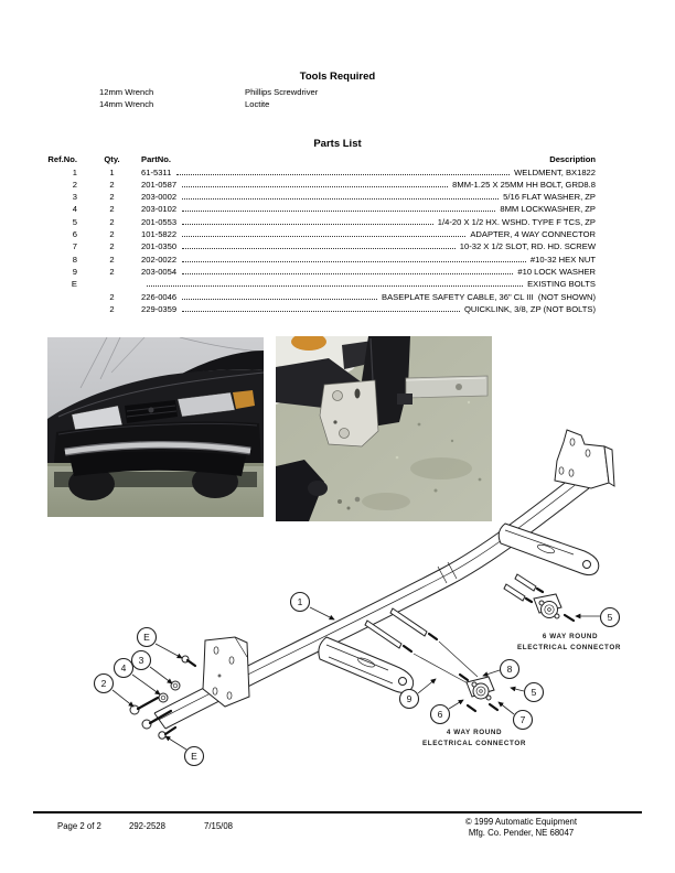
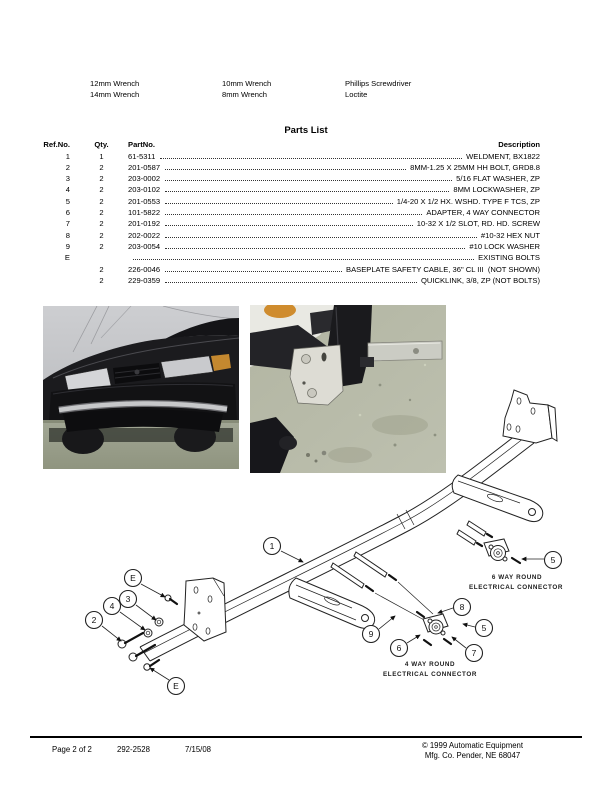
- Tools Required
  12mm Wrench
  14mm Wrench
+ 10mm Wrench
+ 8mm Wrench
  Phillips Screwdriver
  Loctite
  Parts List
  Ref.No.
  Qty.
  PartNo.
  Description
  1
  1
  61-5311
  WELDMENT, BX1822
  2
  2
  201-0587
  8MM-1.25 X 25MM HH BOLT, GRD8.8
  3
  2
  203-0002
  5/16 FLAT WASHER, ZP
  4
  2
  203-0102
  8MM LOCKWASHER, ZP
  5
  2
  201-0553
  1/4-20 X 1/2 HX. WSHD. TYPE F TCS, ZP
  6
  2
  101-5822
  ADAPTER, 4 WAY CONNECTOR
  7
  2
- 201-0350
+ 201-0192
  10-32 X 1/2 SLOT, RD. HD. SCREW
  8
  2
  202-0022
  #10-32 HEX NUT
  9
  2
  203-0054
  #10 LOCK WASHER
  E
  EXISTING BOLTS
  2
  226-0046
  BASEPLATE SAFETY CABLE, 36" CL III (NOT SHOWN)
  2
  229-0359
  QUICKLINK, 3/8, ZP (NOT BOLTS)
  1
  E
  3
  4
  2
  E
  5
  8
  5
  7
  6
  9
  Page 2 of 2
  292-2528
  7/15/08
  © 1999 Automatic Equipment
  Mfg. Co. Pender, NE 68047
